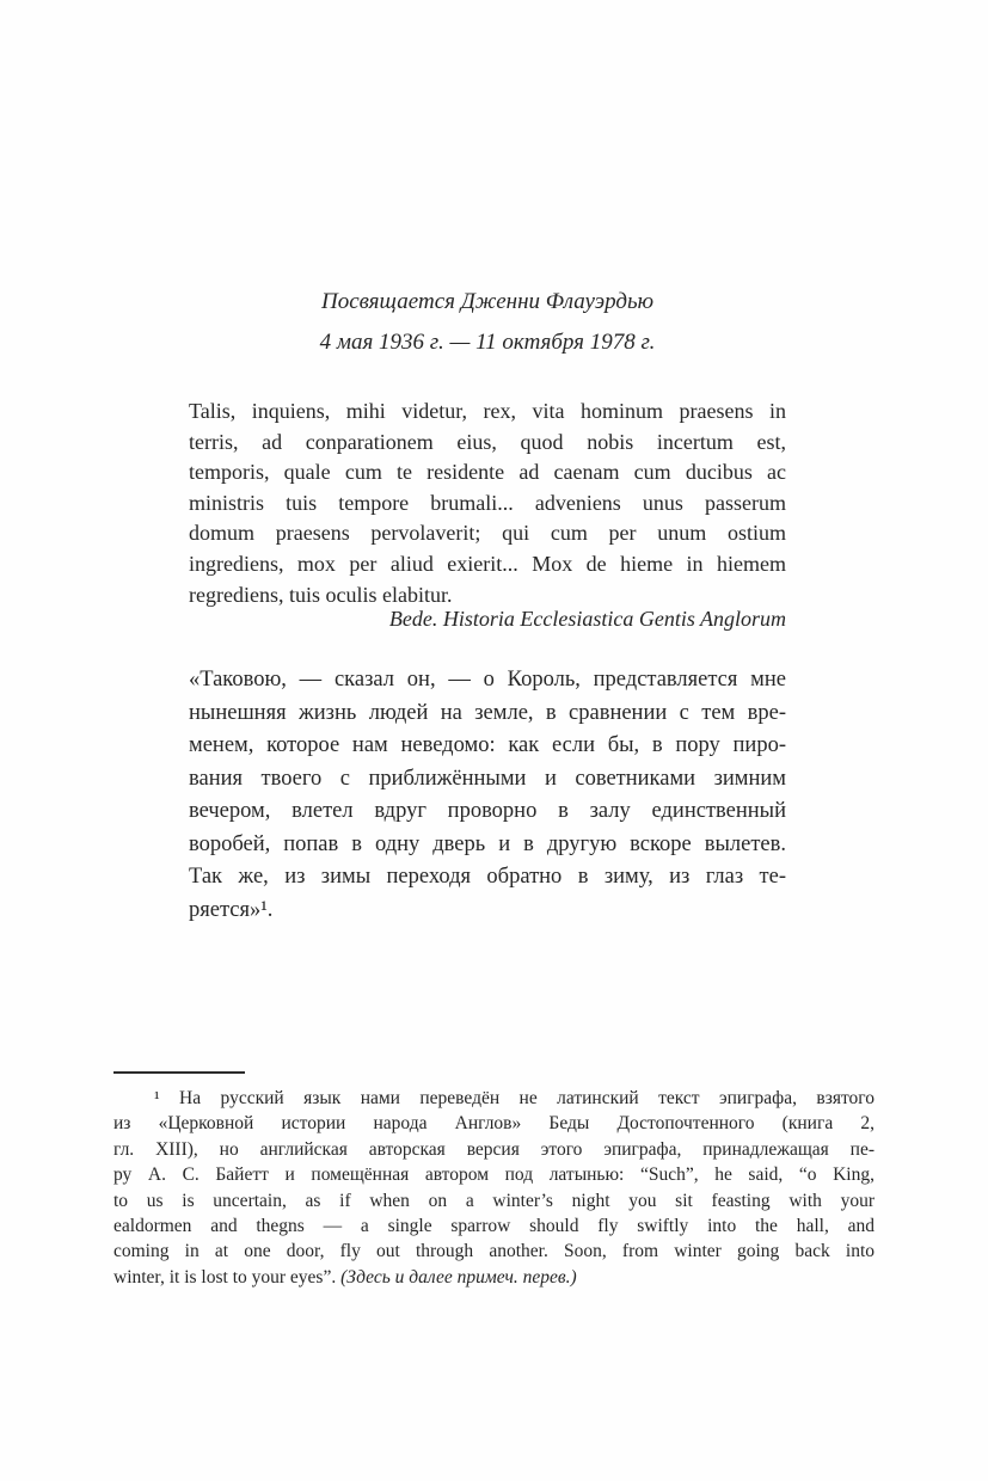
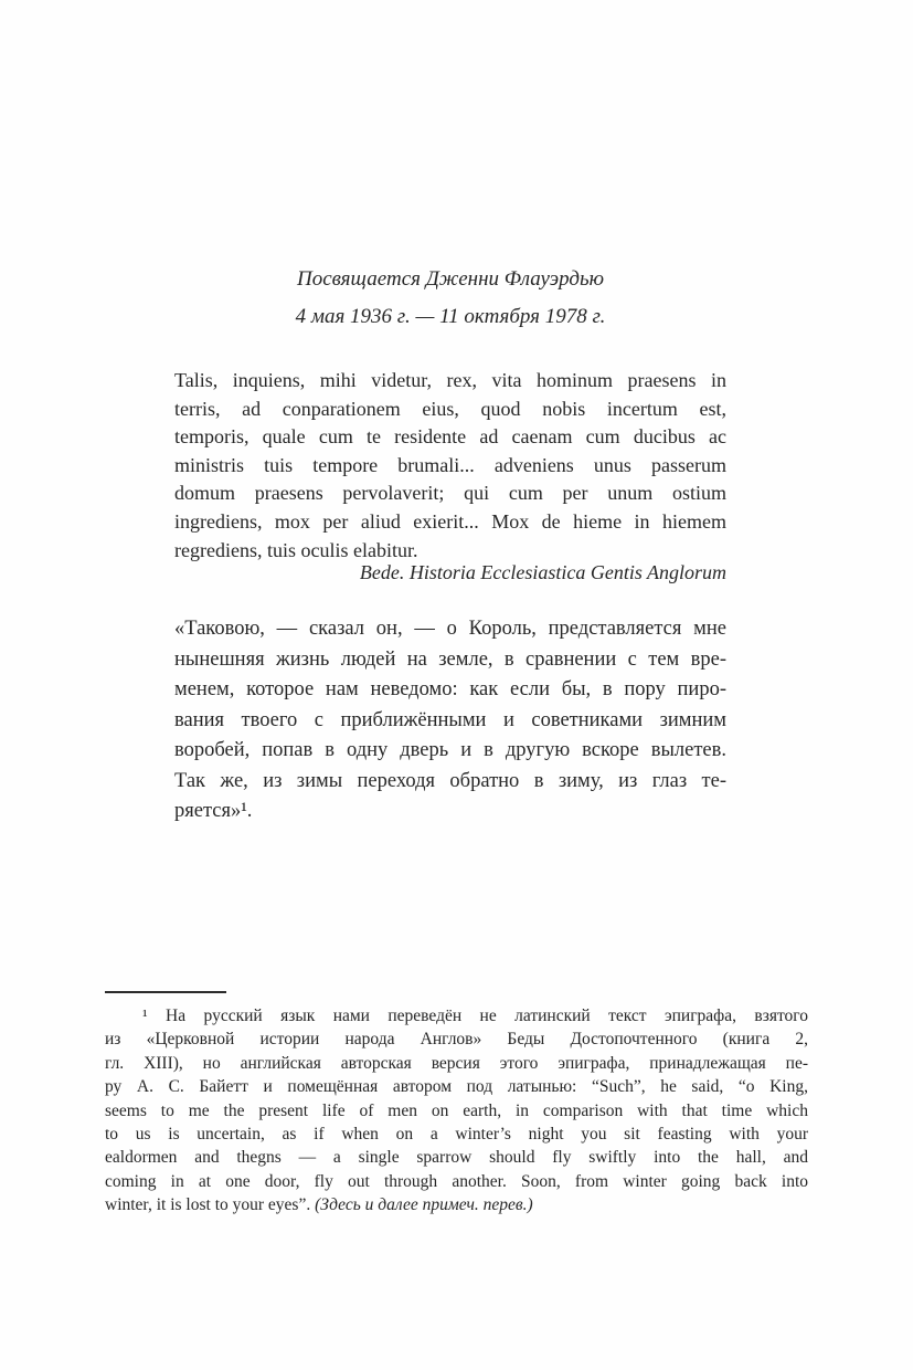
  Посвящается Дженни Флауэрдью
  4 мая 1936 г. — 11 октября 1978 г.
  Talis, inquiens, mihi videtur, rex, vita hominum praesens in
  terris, ad conparationem eius, quod nobis incertum est,
  temporis, quale cum te residente ad caenam cum ducibus ac
  ministris tuis tempore brumali... adveniens unus passerum
  domum praesens pervolaverit; qui cum per unum ostium
  ingrediens, mox per aliud exierit... Mox de hieme in hiemem
  regrediens, tuis oculis elabitur.
  Bede. Historia Ecclesiastica Gentis Anglorum
  «Таковою, — сказал он, — о Король, представляется мне
  нынешняя жизнь людей на земле, в сравнении с тем вре-
  менем, которое нам неведомо: как если бы, в пору пиро-
  вания твоего с приближёнными и советниками зимним
- вечером, влетел вдруг проворно в залу единственный
  воробей, попав в одну дверь и в другую вскоре вылетев.
  Так же, из зимы переходя обратно в зиму, из глаз те-
  ряется»¹.
  ¹ На русский язык нами переведён не латинский текст эпиграфа, взятого
  из «Церковной истории народа Англов» Беды Достопочтенного (книга 2,
  гл. XIII), но английская авторская версия этого эпиграфа, принадлежащая пе-
  ру А. С. Байетт и помещённая автором под латынью: “Such”, he said, “o King,
+ seems to me the present life of men on earth, in comparison with that time which
  to us is uncertain, as if when on a winter’s night you sit feasting with your
  ealdormen and thegns — a single sparrow should fly swiftly into the hall, and
  coming in at one door, fly out through another. Soon, from winter going back into
  winter, it is lost to your eyes”. (Здесь и далее примеч. перев.)
